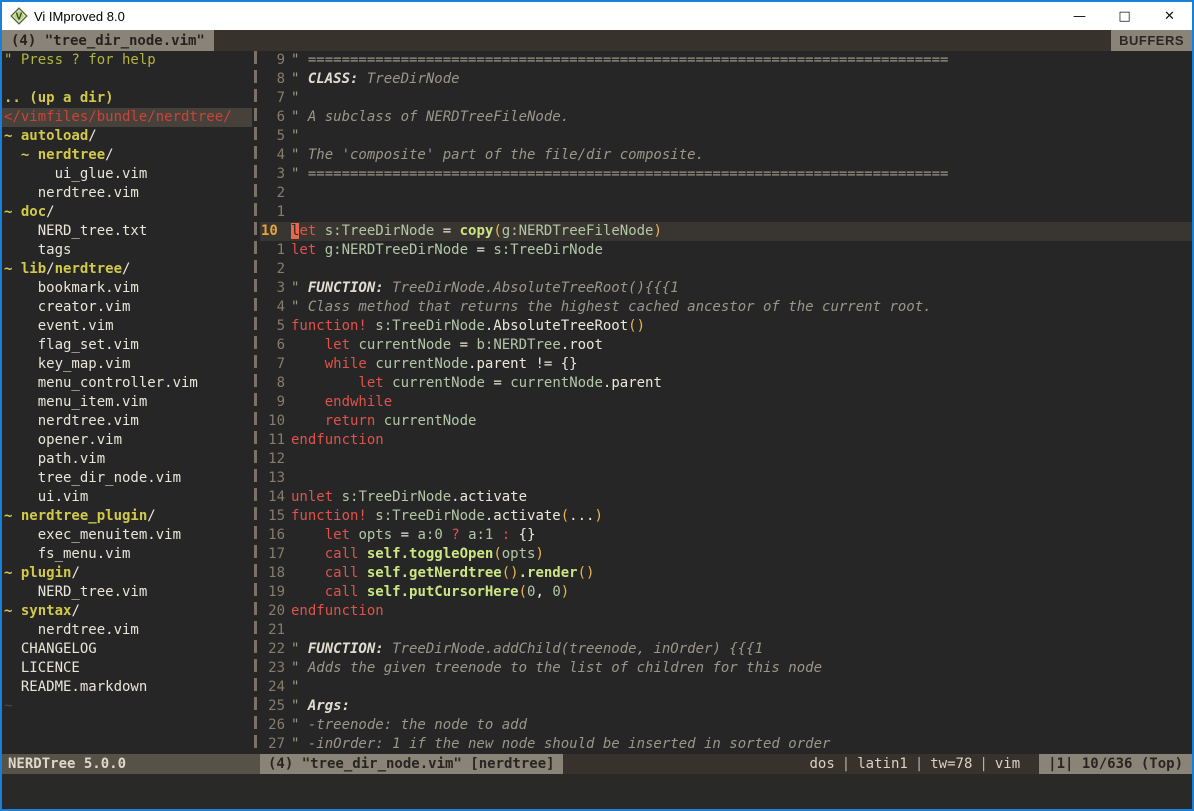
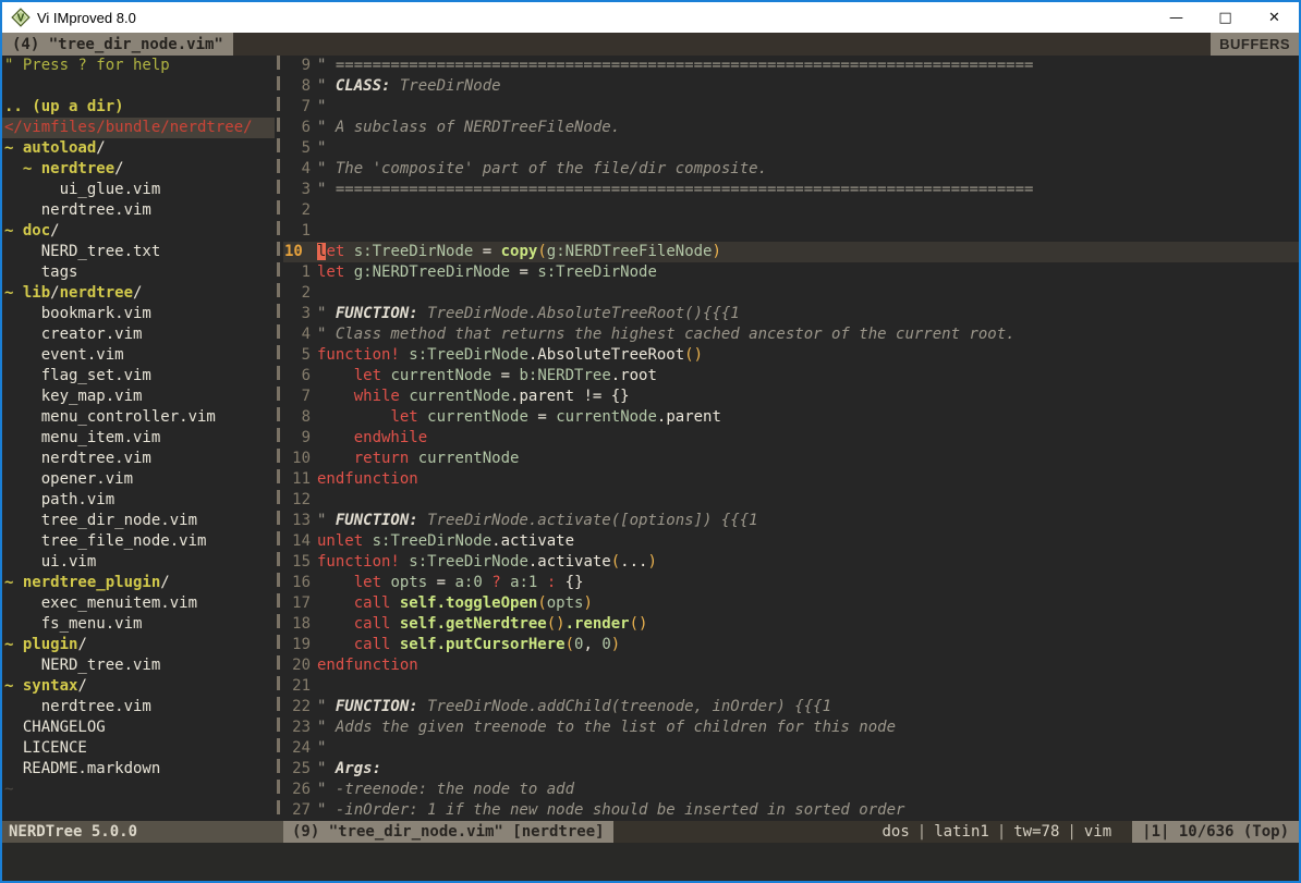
  V
  Vi IMproved 8.0
  —
  □
  ✕
  (4) "tree_dir_node.vim"
  BUFFERS
  " Press ? for help
  .. (up a dir)
  </vimfiles/bundle/nerdtree/
  ~
  autoload
  /
  ~
  nerdtree
  /
  ui_glue.vim
  nerdtree.vim
  ~
  doc
  /
  NERD_tree.txt
  tags
  ~
  lib
  /
  nerdtree
  /
  bookmark.vim
  creator.vim
  event.vim
  flag_set.vim
  key_map.vim
  menu_controller.vim
  menu_item.vim
  nerdtree.vim
  opener.vim
  path.vim
  tree_dir_node.vim
+ tree_file_node.vim
  ui.vim
  ~
  nerdtree_plugin
  /
  exec_menuitem.vim
  fs_menu.vim
  ~
  plugin
  /
  NERD_tree.vim
  ~
  syntax
  /
  nerdtree.vim
  CHANGELOG
  LICENCE
  README.markdown
  ~
  9
  " ============================================================================
  8
  " CLASS: TreeDirNode
  7
  "
  6
  " A subclass of NERDTreeFileNode.
  5
  "
  4
  " The 'composite' part of the file/dir composite.
  3
  " ============================================================================
  2
  1
  10
  let s:TreeDirNode = copy(g:NERDTreeFileNode)
  1
  let g:NERDTreeDirNode = s:TreeDirNode
  2
  3
  " FUNCTION: TreeDirNode.AbsoluteTreeRoot(){{{1
  4
  " Class method that returns the highest cached ancestor of the current root.
  5
  function! s:TreeDirNode.AbsoluteTreeRoot()
  6
  let currentNode = b:NERDTree.root
  7
  while currentNode.parent != {}
  8
  let currentNode = currentNode.parent
  9
  endwhile
  10
  return currentNode
  11
  endfunction
  12
  13
+ " FUNCTION: TreeDirNode.activate([options]) {{{1
  14
  unlet s:TreeDirNode.activate
  15
  function! s:TreeDirNode.activate(...)
  16
  let opts = a:0 ? a:1 : {}
  17
  call self.toggleOpen(opts)
  18
  call self.getNerdtree().render()
  19
  call self.putCursorHere(0, 0)
  20
  endfunction
  21
  22
  " FUNCTION: TreeDirNode.addChild(treenode, inOrder) {{{1
  23
  " Adds the given treenode to the list of children for this node
  24
  "
  25
  " Args:
  26
  " -treenode: the node to add
  27
  " -inOrder: 1 if the new node should be inserted in sorted order
  NERDTree 5.0.0
- (4) "tree_dir_node.vim" [nerdtree]
+ (9) "tree_dir_node.vim" [nerdtree]
  dos
  |
  latin1
  |
  tw=78
  |
  vim
  |1| 10/636 (Top)
